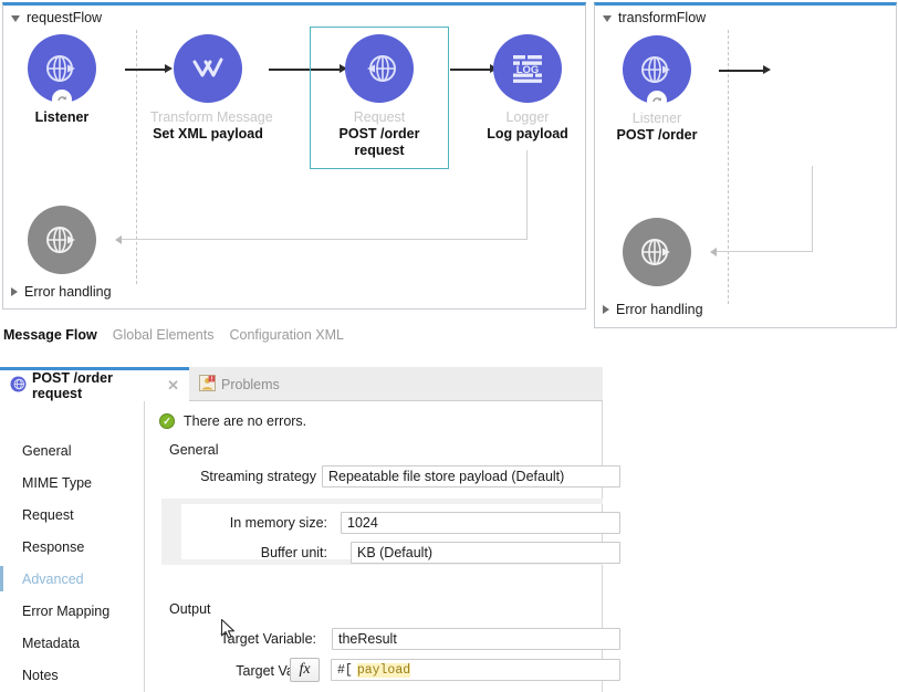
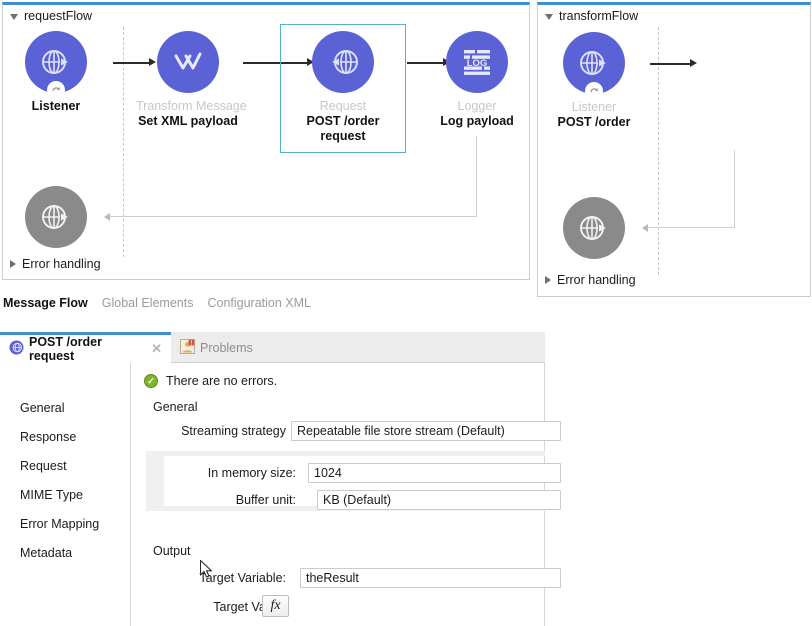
  requestFlow
  Listener
  Transform Message
  Set XML payload
  Request
  POST /order request
  LOG
  Logger
  Log payload
  Error handling
  transformFlow
  Listener
  POST /order
  Error handling
  Message Flow
  Global Elements
  Configuration XML
  POST /order request
  ✕
  Problems
  General
- MIME Type
+ Response
  Request
- Response
+ MIME Type
- Advanced
  Error Mapping
  Metadata
- Notes
  ✓
  There are no errors.
  General
  Streaming strategy
- Repeatable file store payload (Default)
+ Repeatable file store stream (Default)
  In memory size:
  1024
  Buffer unit:
  KB (Default)
  Output
  Target Variable:
  theResult
  fx
- #[
- payload
